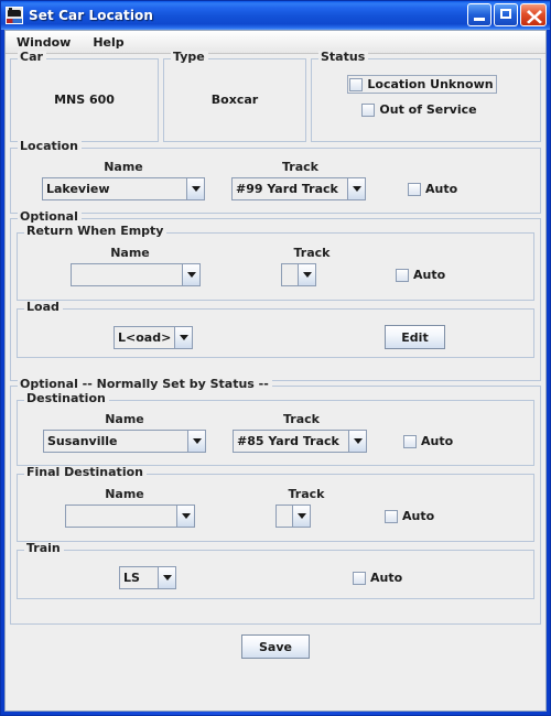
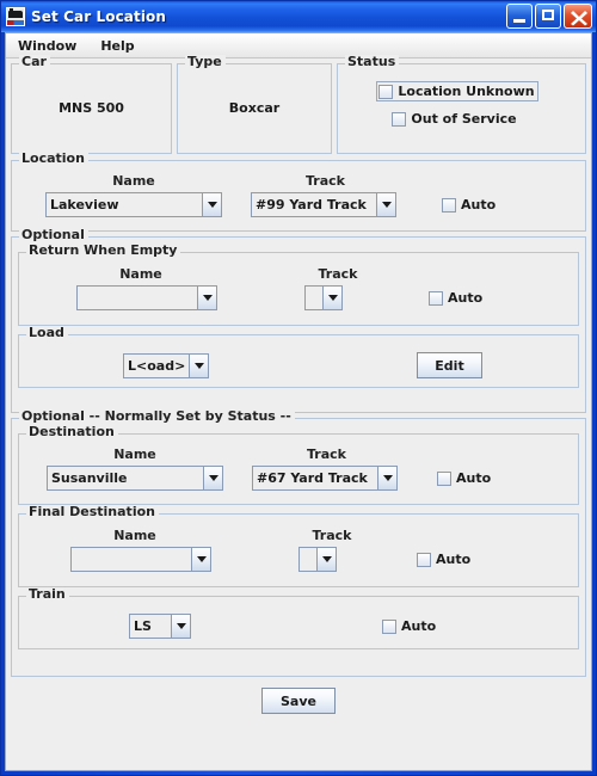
  Set Car Location
  Window
  Help
  Car
- MNS 600
+ MNS 500
  Type
  Boxcar
  Status
  Location Unknown
  Out of Service
  Location
  Name
  Track
  Lakeview
  #99 Yard Track
  Auto
  Optional
  Return When Empty
  Name
  Track
  Auto
  Load
  L<oad>
  Edit
  Optional -- Normally Set by Status --
  Destination
  Name
  Track
  Susanville
- #85 Yard Track
+ #67 Yard Track
  Auto
  Final Destination
  Name
  Track
  Auto
  Train
  LS
  Auto
  Save
